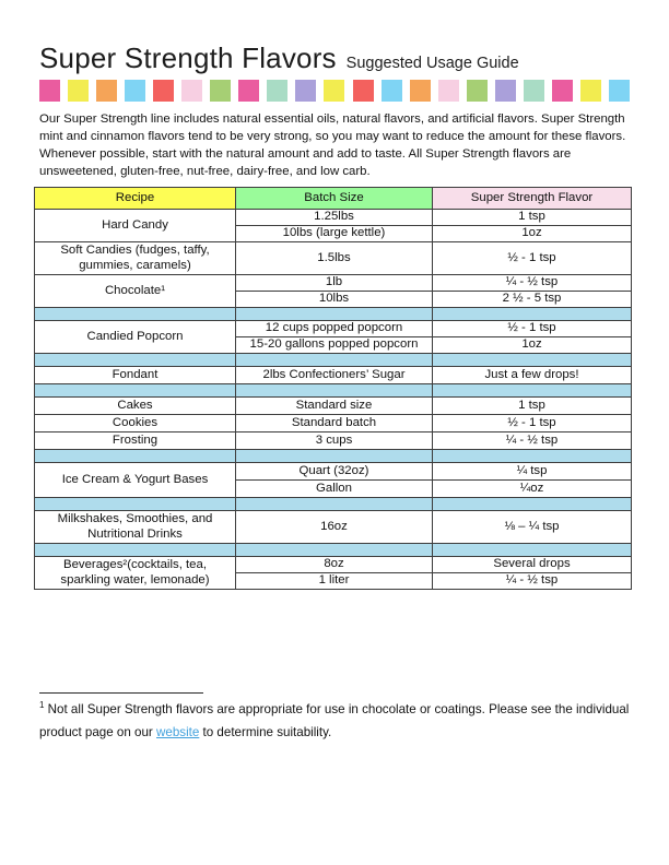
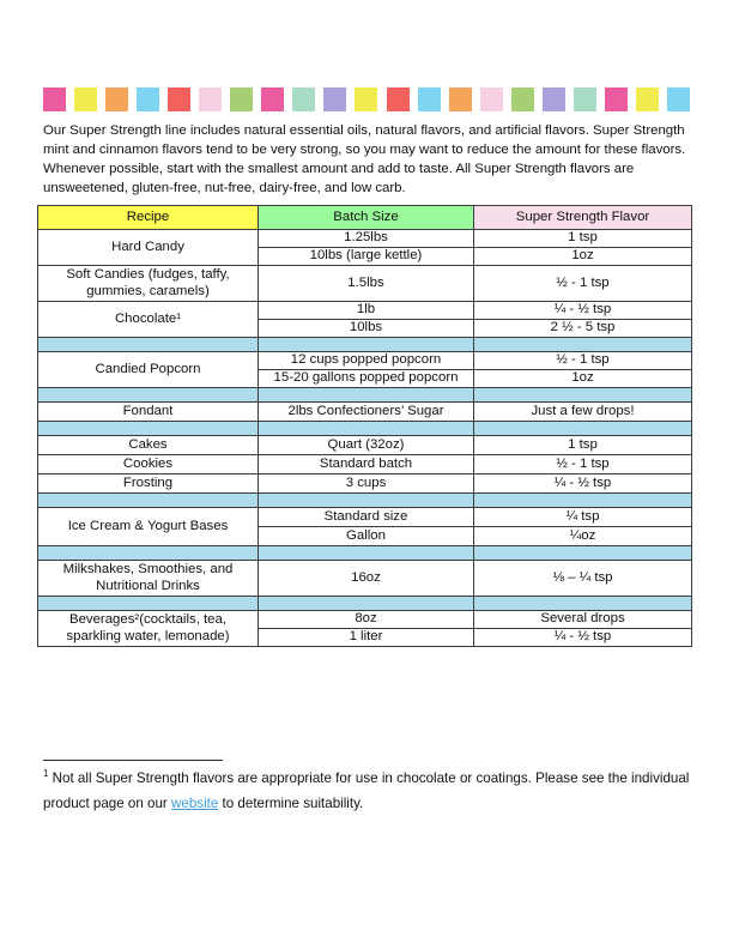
- Super Strength Flavors Suggested Usage Guide
- Our Super Strength line includes natural essential oils, natural flavors, and artificial flavors. Super Strength mint and cinnamon flavors tend to be very strong, so you may want to reduce the amount for these flavors. Whenever possible, start with the natural amount and add to taste. All Super Strength flavors are unsweetened, gluten-free, nut-free, dairy-free, and low carb.
+ Our Super Strength line includes natural essential oils, natural flavors, and artificial flavors. Super Strength mint and cinnamon flavors tend to be very strong, so you may want to reduce the amount for these flavors. Whenever possible, start with the smallest amount and add to taste. All Super Strength flavors are unsweetened, gluten-free, nut-free, dairy-free, and low carb.
  Recipe	Batch Size	Super Strength Flavor
  Hard Candy	1.25lbs	1 tsp
  10lbs (large kettle)	1oz
  Soft Candies (fudges, taffy, gummies, caramels)	1.5lbs	½ - 1 tsp
  Chocolate¹	1lb	¼ - ½ tsp
  10lbs	2 ½ - 5 tsp
  Candied Popcorn	12 cups popped popcorn	½ - 1 tsp
  15-20 gallons popped popcorn	1oz
  Fondant	2lbs Confectioners’ Sugar	Just a few drops!
- Cakes	Standard size	1 tsp
+ Cakes	Quart (32oz)	1 tsp
  Cookies	Standard batch	½ - 1 tsp
  Frosting	3 cups	¼ - ½ tsp
- Ice Cream & Yogurt Bases	Quart (32oz)	¼ tsp
+ Ice Cream & Yogurt Bases	Standard size	¼ tsp
  Gallon	¼oz
  Milkshakes, Smoothies, and Nutritional Drinks	16oz	⅛ – ¼ tsp
  Beverages²(cocktails, tea, sparkling water, lemonade)	8oz	Several drops
  1 liter	¼ - ½ tsp
  1 Not all Super Strength flavors are appropriate for use in chocolate or coatings. Please see the individual product page on our website to determine suitability.
